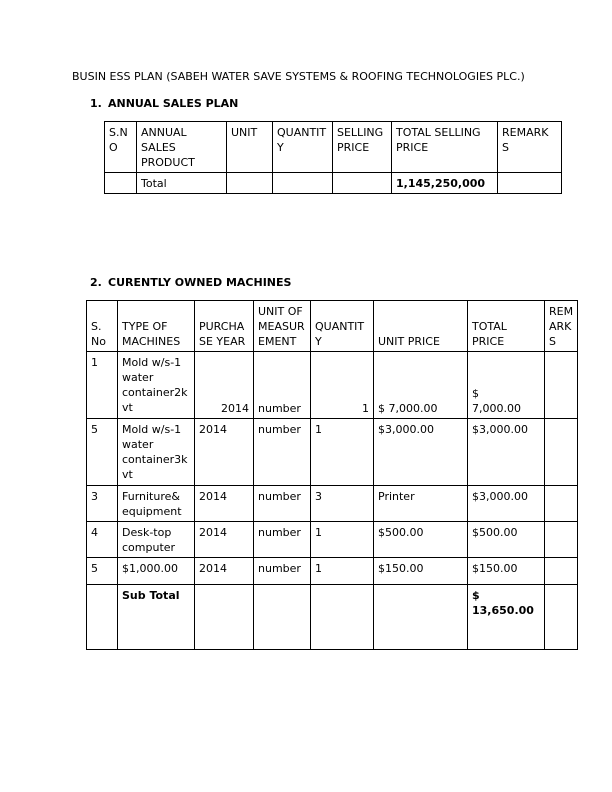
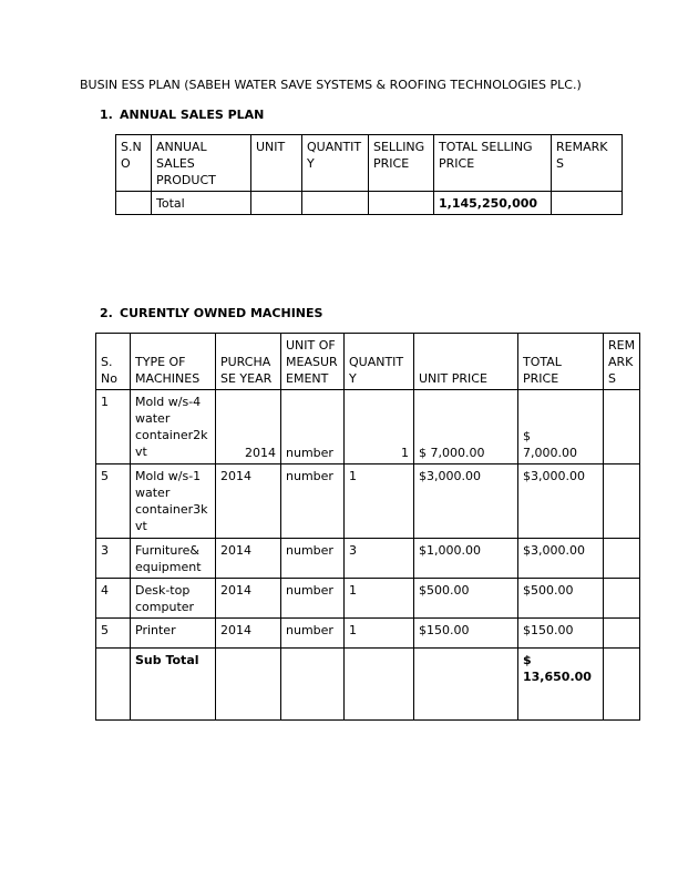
  BUSIN ESS PLAN (SABEH WATER SAVE SYSTEMS & ROOFING TECHNOLOGIES PLC.)
  1. ANNUAL SALES PLAN
  S.N O	ANNUAL SALES PRODUCT	UNIT	QUANTIT Y	SELLING PRICE	TOTAL SELLING PRICE	REMARK S
  	Total				1,145,250,000
  2. CURENTLY OWNED MACHINES
  S. No	TYPE OF MACHINES	PURCHA SE YEAR	UNIT OF MEASUR EMENT	QUANTIT Y	UNIT PRICE	TOTAL PRICE	REM ARK S
- 1	Mold w/s-1 water container2k vt	2014	number	1	$ 7,000.00	$ 7,000.00
+ 1	Mold w/s-4 water container2k vt	2014	number	1	$ 7,000.00	$ 7,000.00
  5	Mold w/s-1 water container3k vt	2014	number	1	$3,000.00	$3,000.00
- 3	Furniture& equipment	2014	number	3	Printer	$3,000.00
+ 3	Furniture& equipment	2014	number	3	$1,000.00	$3,000.00
  4	Desk-top computer	2014	number	1	$500.00	$500.00
- 5	$1,000.00	2014	number	1	$150.00	$150.00
+ 5	Printer	2014	number	1	$150.00	$150.00
  	Sub Total					$ 13,650.00
